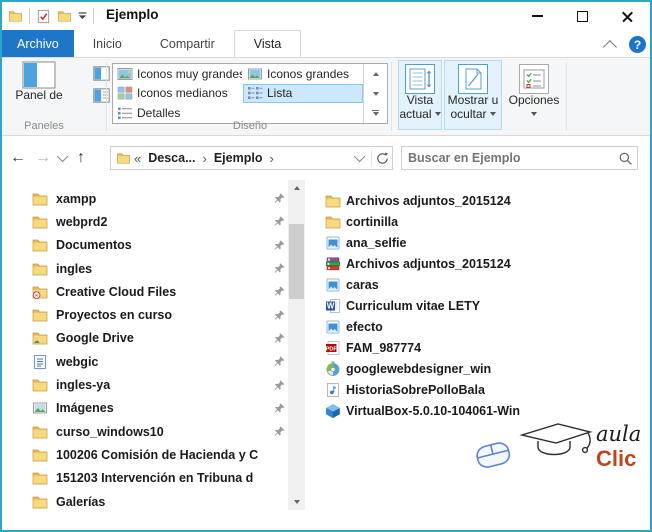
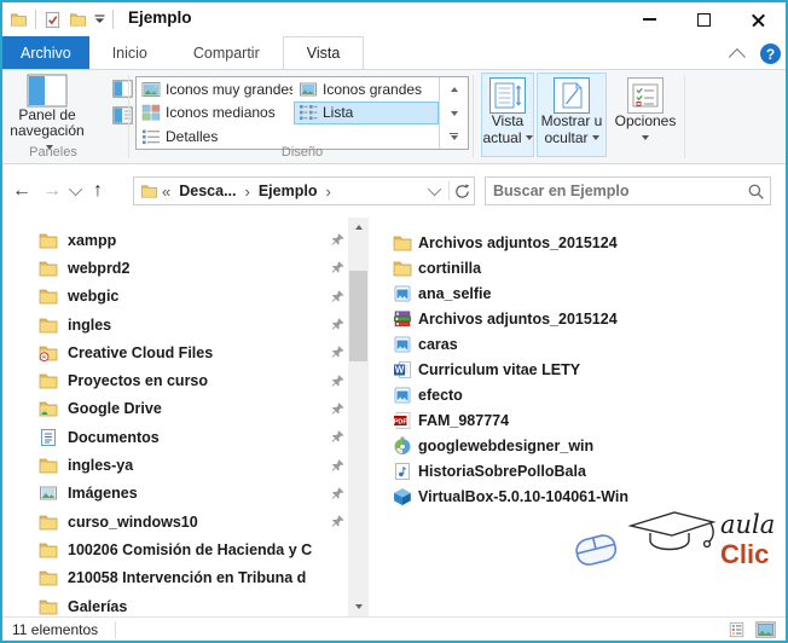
  Ejemplo
  Archivo
  Inicio
  Compartir
  Vista
  ?
  Panel de
+ navegación
  Paneles
  Iconos muy grande
  Iconos grandes
  Iconos medianos
  Lista
  Detalles
  Diseño
  Vista
  actual
  Mostrar u
  ocultar
  Opciones
  ←
  →
  ↑
  «
  Desca...
  ›
  Ejemplo
  ›
  Buscar en Ejemplo
  xampp
  webprd2
- Documentos
+ webgic
  ingles
  Creative Cloud Files
  Proyectos en curso
  Google Drive
- webgic
+ Documentos
  ingles-ya
  Imágenes
  curso_windows10
  100206 Comisión de Hacienda y C
- 151203 Intervención en Tribuna d
+ 210058 Intervención en Tribuna d
  Galerías
  Archivos adjuntos_2015124
  cortinilla
  ana_selfie
  Archivos adjuntos_2015124
  caras
  W
  Curriculum vitae LETY
  efecto
  FAM_987774
  googlewebdesigner_win
  HistoriaSobrePolloBala
  VirtualBox-5.0.10-104061-Win
  aula
  Clic
+ 11 elementos
